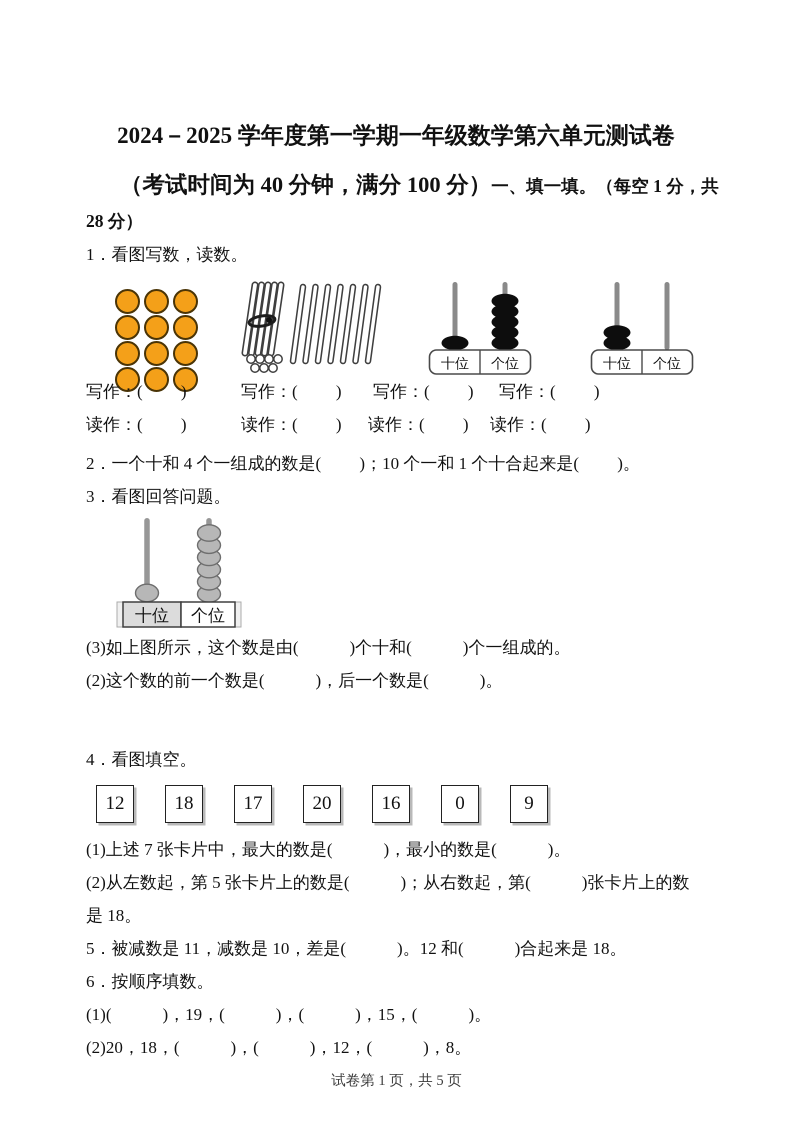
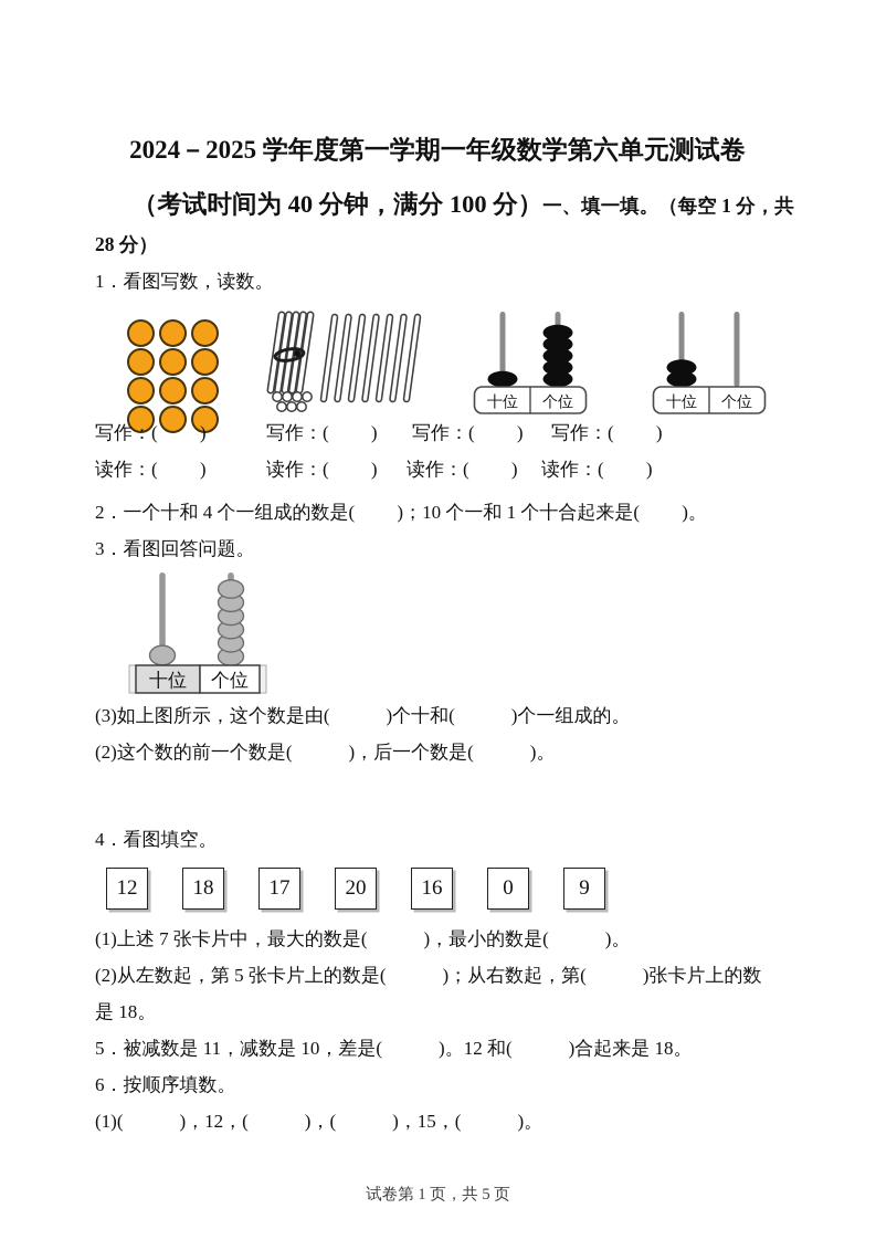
  2024－2025 学年度第一学期一年级数学第六单元测试卷
  （考试时间为 40 分钟，满分 100 分）一、填一填。（每空 1 分，共
  28 分）
  1．看图写数，读数。
  十位
  个位
  十位
  个位
  写作：( )
  写作：( )
  写作：( )
  写作：( )
  读作：( )
  读作：( )
  读作：( )
  读作：( )
  2．一个十和 4 个一组成的数是( )；10 个一和 1 个十合起来是( )。
  3．看图回答问题。
  十位
  个位
  (3)如上图所示，这个数是由( )个十和( )个一组成的。
  (2)这个数的前一个数是( )，后一个数是( )。
  4．看图填空。
  12
  18
  17
  20
  16
  0
  9
  (1)上述 7 张卡片中，最大的数是( )，最小的数是( )。
  (2)从左数起，第 5 张卡片上的数是( )；从右数起，第( )张卡片上的数
  是 18。
  5．被减数是 11，减数是 10，差是( )。12 和( )合起来是 18。
  6．按顺序填数。
- (1)( )，19，( )，( )，15，( )。
+ (1)( )，12，( )，( )，15，( )。
- (2)20，18，( )，( )，12，( )，8。
  试卷第 1 页，共 5 页
